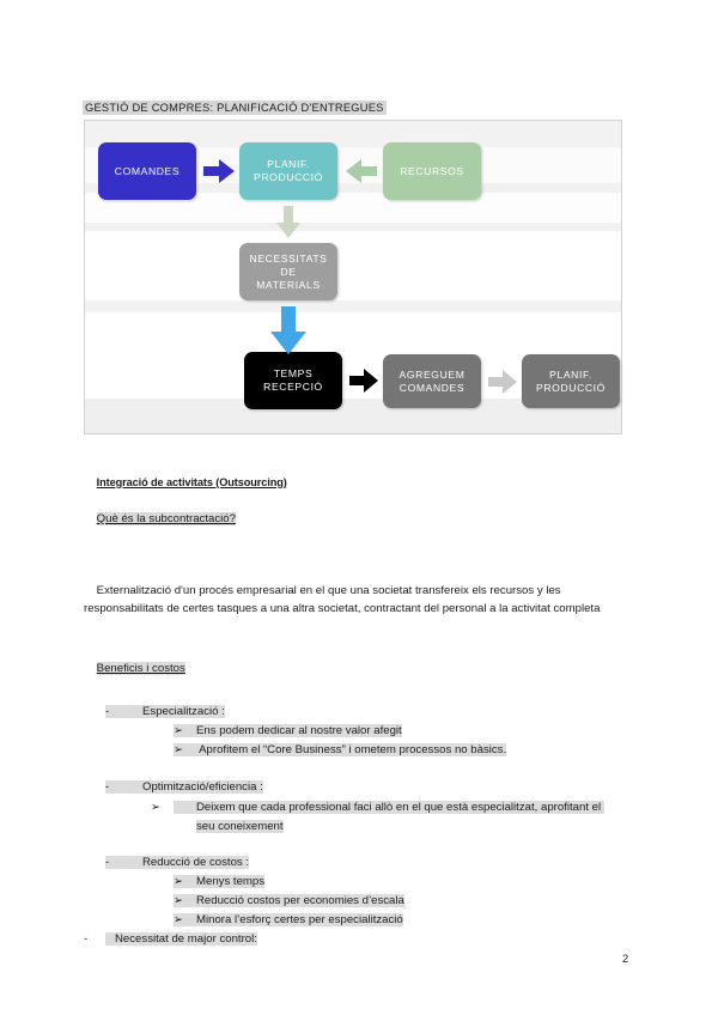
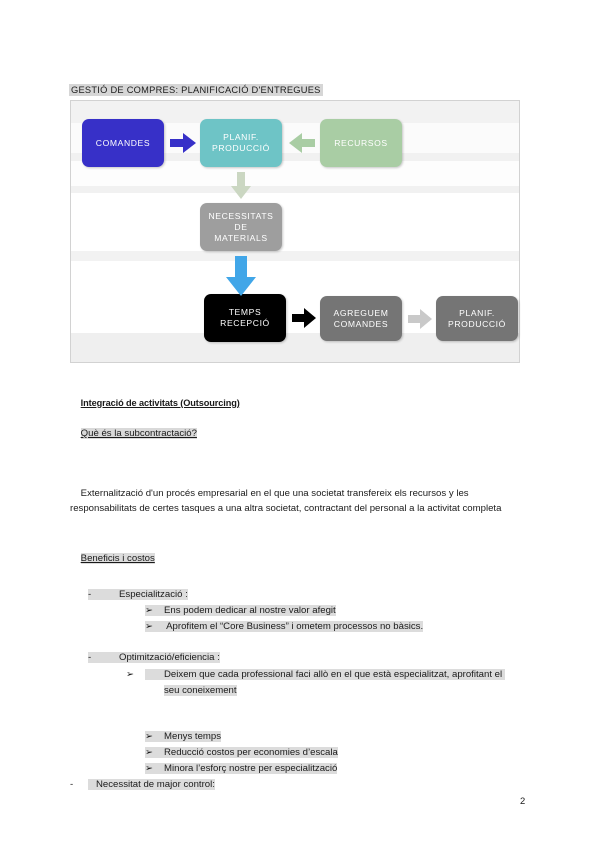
  GESTIÓ DE COMPRES: PLANIFICACIÓ D'ENTREGUES
  COMANDES
  PLANIF.
  PRODUCCIÓ
  RECURSOS
  NECESSITATS
  DE
  MATERIALS
  TEMPS
  RECEPCIÓ
  AGREGUEM
  COMANDES
  PLANIF.
  PRODUCCIÓ
  Integració de activitats (Outsourcing)
  Què és la subcontractació?
  Externalització d'un procés empresarial en el que una societat transfereix els recursos y les responsabilitats de certes tasques a una altra societat, contractant del personal a la activitat completa
  Beneficis i costos
  - Especialització :
  ➢ Ens podem dedicar al nostre valor afegit
  ➢ Aprofitem el “Core Business” i ometem processos no bàsics.
  - Optimització/eficiencia :
  ➢ Deixem que cada professional faci allò en el que està especialitzat, aprofitant el seu coneixement
- - Reducció de costos :
  ➢ Menys temps
  ➢ Reducció costos per economies d’escala
- ➢ Minora l’esforç certes per especialització
+ ➢ Minora l’esforç nostre per especialització
  - Necessitat de major control:
  2
